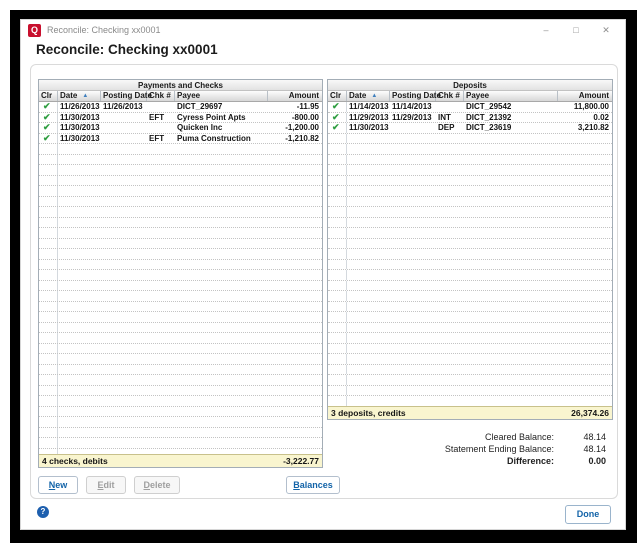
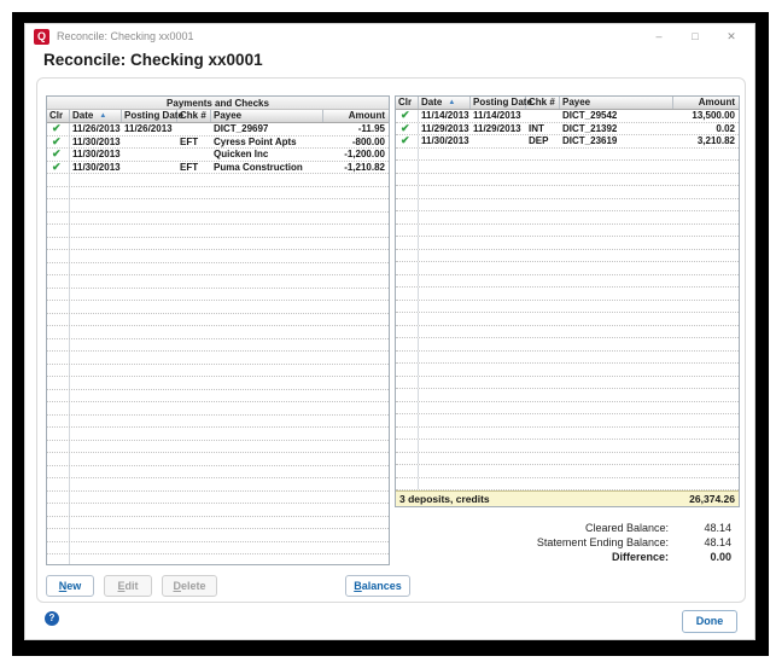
  Q
  Reconcile: Checking xx0001
  –
  □
  ✕
  Reconcile: Checking xx0001
  Payments and Checks
  Clr
  Date
  Posting Date
  Chk #
  Payee
  Amount
  ✔
  11/26/2013
  11/26/2013
  DICT_29697
  -11.95
  ✔
  11/30/2013
  EFT
  Cyress Point Apts
  -800.00
  ✔
  11/30/2013
  Quicken Inc
  -1,200.00
  ✔
  11/30/2013
  EFT
  Puma Construction
  -1,210.82
- 4 checks, debits
- -3,222.77
- Deposits
  Clr
  Date
  Posting Date
  Chk #
  Payee
  Amount
  ✔
  11/14/2013
  11/14/2013
  DICT_29542
- 11,800.00
+ 13,500.00
  ✔
  11/29/2013
  11/29/2013
  INT
  DICT_21392
  0.02
  ✔
  11/30/2013
  DEP
  DICT_23619
  3,210.82
  3 deposits, credits
  26,374.26
  Cleared Balance:
  48.14
  Statement Ending Balance:
  48.14
  Difference:
  0.00
  New
  Edit
  Delete
  Balances
  ?
  Done
